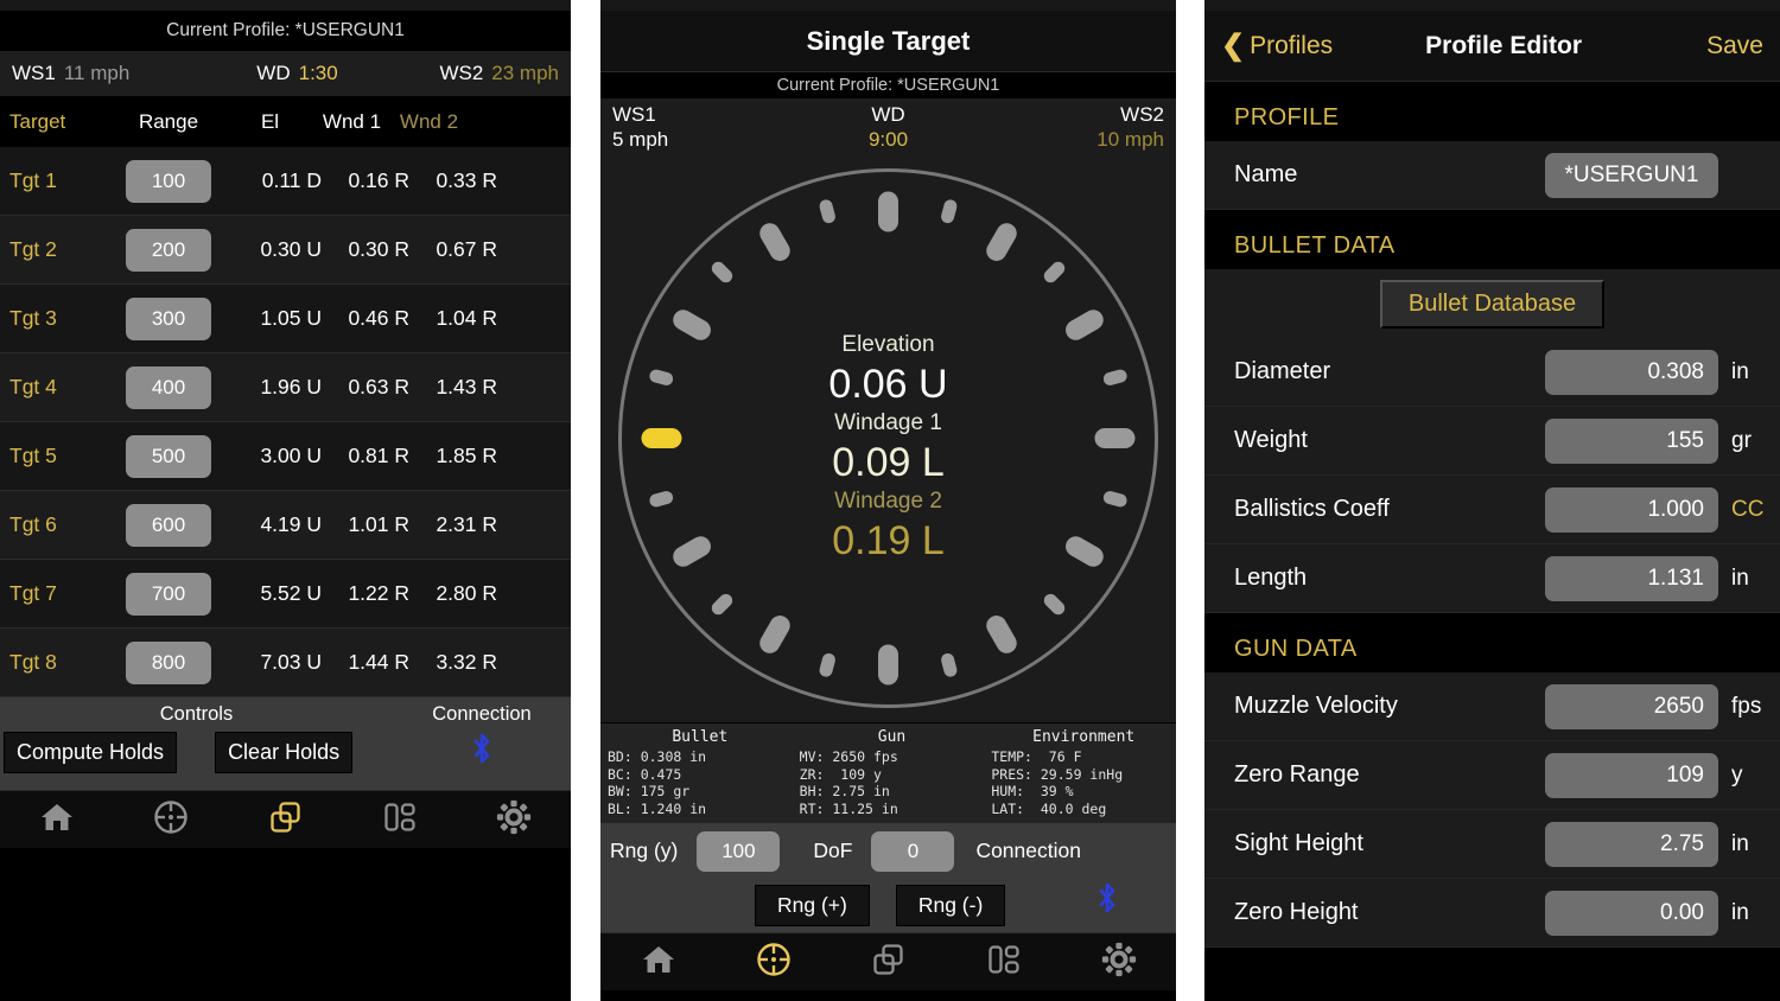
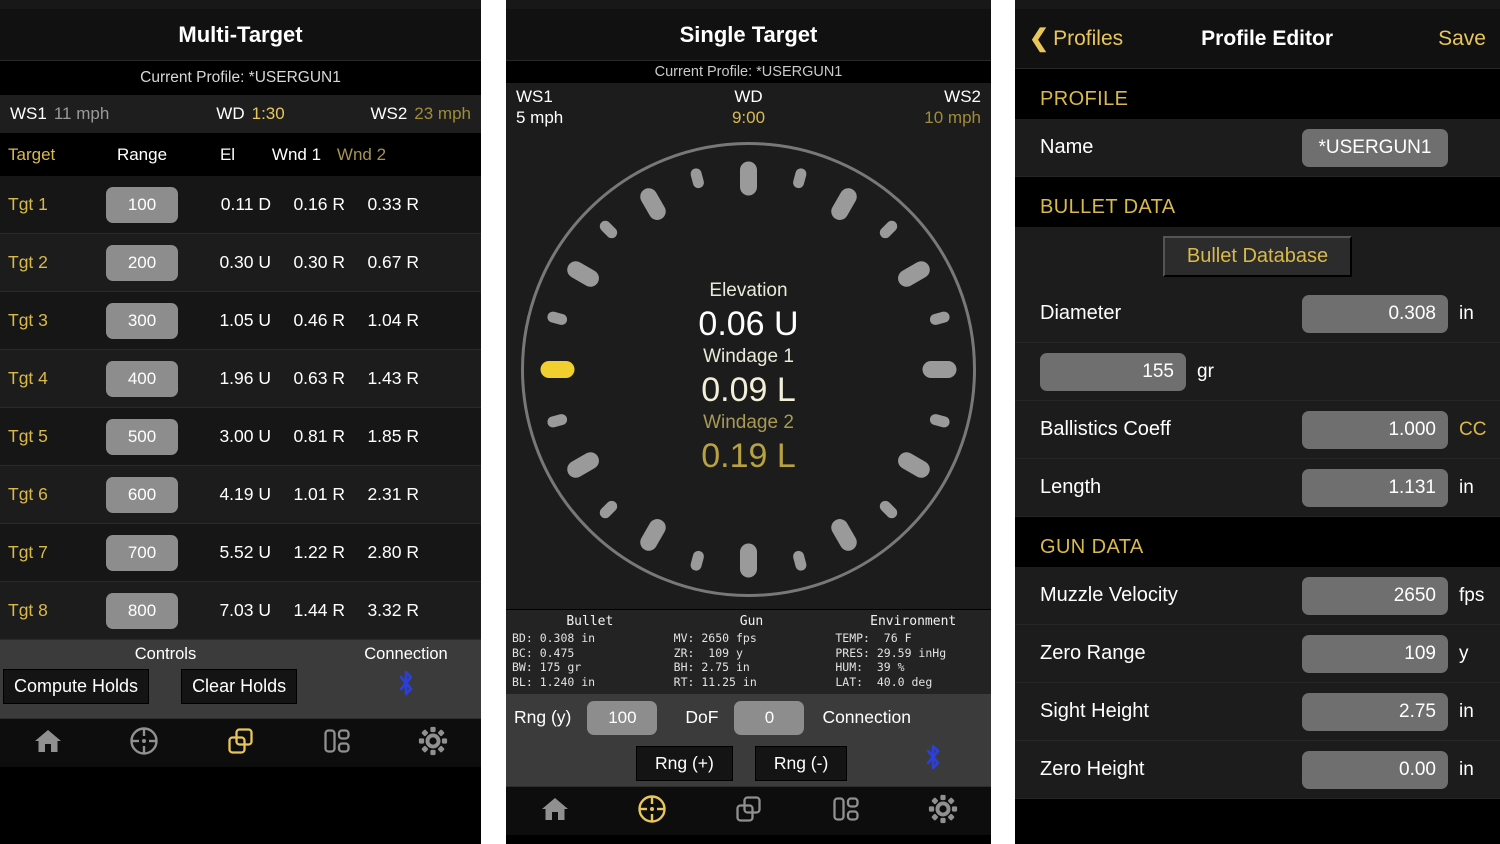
+ Multi-Target
  Current Profile: *USERGUN1
  WS1
  11 mph
  WD
  1:30
  WS2
  23 mph
  Target
  Range
  El
  Wnd 1
  Wnd 2
  Tgt 1
  100
  0.11 D
  0.16 R
  0.33 R
  Tgt 2
  200
  0.30 U
  0.30 R
  0.67 R
  Tgt 3
  300
  1.05 U
  0.46 R
  1.04 R
  Tgt 4
  400
  1.96 U
  0.63 R
  1.43 R
  Tgt 5
  500
  3.00 U
  0.81 R
  1.85 R
  Tgt 6
  600
  4.19 U
  1.01 R
  2.31 R
  Tgt 7
  700
  5.52 U
  1.22 R
  2.80 R
  Tgt 8
  800
  7.03 U
  1.44 R
  3.32 R
  Controls
  Connection
  Compute Holds
  Clear Holds
  Single Target
  Current Profile: *USERGUN1
  WS1
  5 mph
  WD
  9:00
  WS2
  10 mph
  Elevation
  0.06 U
  Windage 1
  0.09 L
  Windage 2
  0.19 L
  Bullet
  BD: 0.308 in
  BC: 0.475
  BW: 175 gr
  BL: 1.240 in
  Gun
  MV: 2650 fps
  ZR: 109 y
  BH: 2.75 in
  RT: 11.25 in
  Environment
  TEMP: 76 F
  PRES: 29.59 inHg
  HUM: 39 %
  LAT: 40.0 deg
  Rng (y)
  100
  DoF
  0
  Connection
  Rng (+)
  Rng (-)
  ❮
  Profiles
  Profile Editor
  Save
  PROFILE
  Name
  *USERGUN1
  BULLET DATA
  Bullet Database
  Diameter
  0.308
  in
- Weight
  155
  gr
  Ballistics Coeff
  1.000
  CC
  Length
  1.131
  in
  GUN DATA
  Muzzle Velocity
  2650
  fps
  Zero Range
  109
  y
  Sight Height
  2.75
  in
  Zero Height
  0.00
  in
